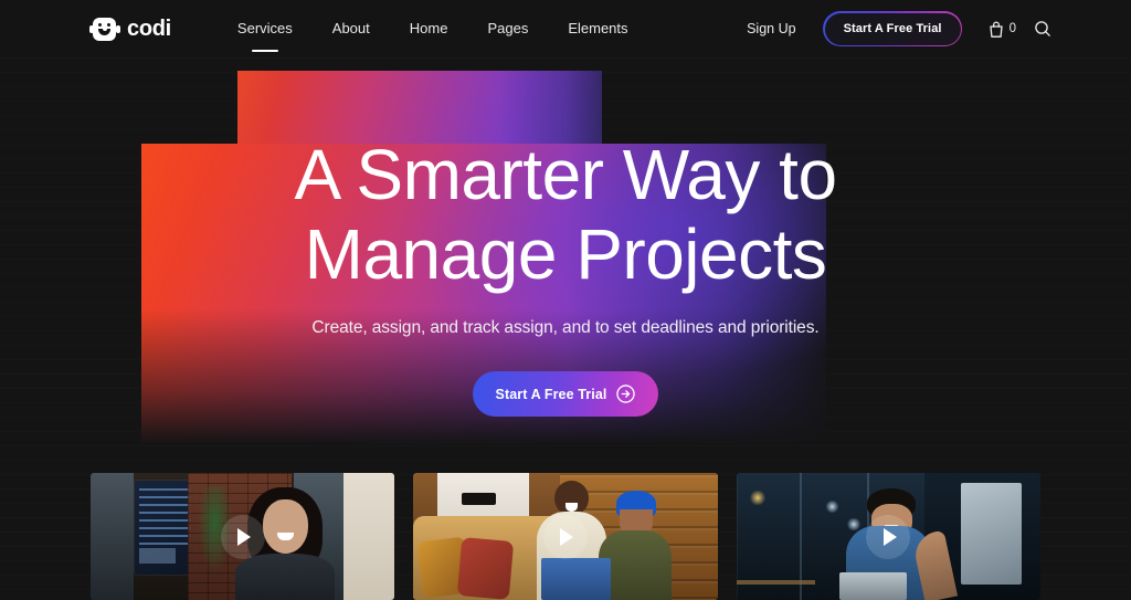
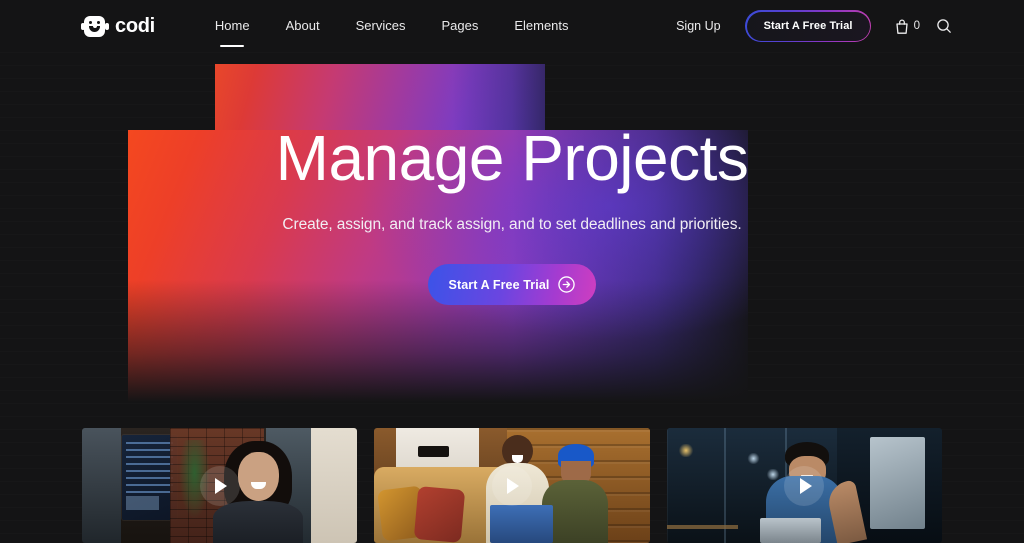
  codi
- Services
+ Home
  About
- Home
+ Services
  Pages
  Elements
  Sign Up
  Start A Free Trial
  0
- A Smarter Way to
  Manage Projects
  Create, assign, and track assign, and to set deadlines and priorities.
  Start A Free Trial
